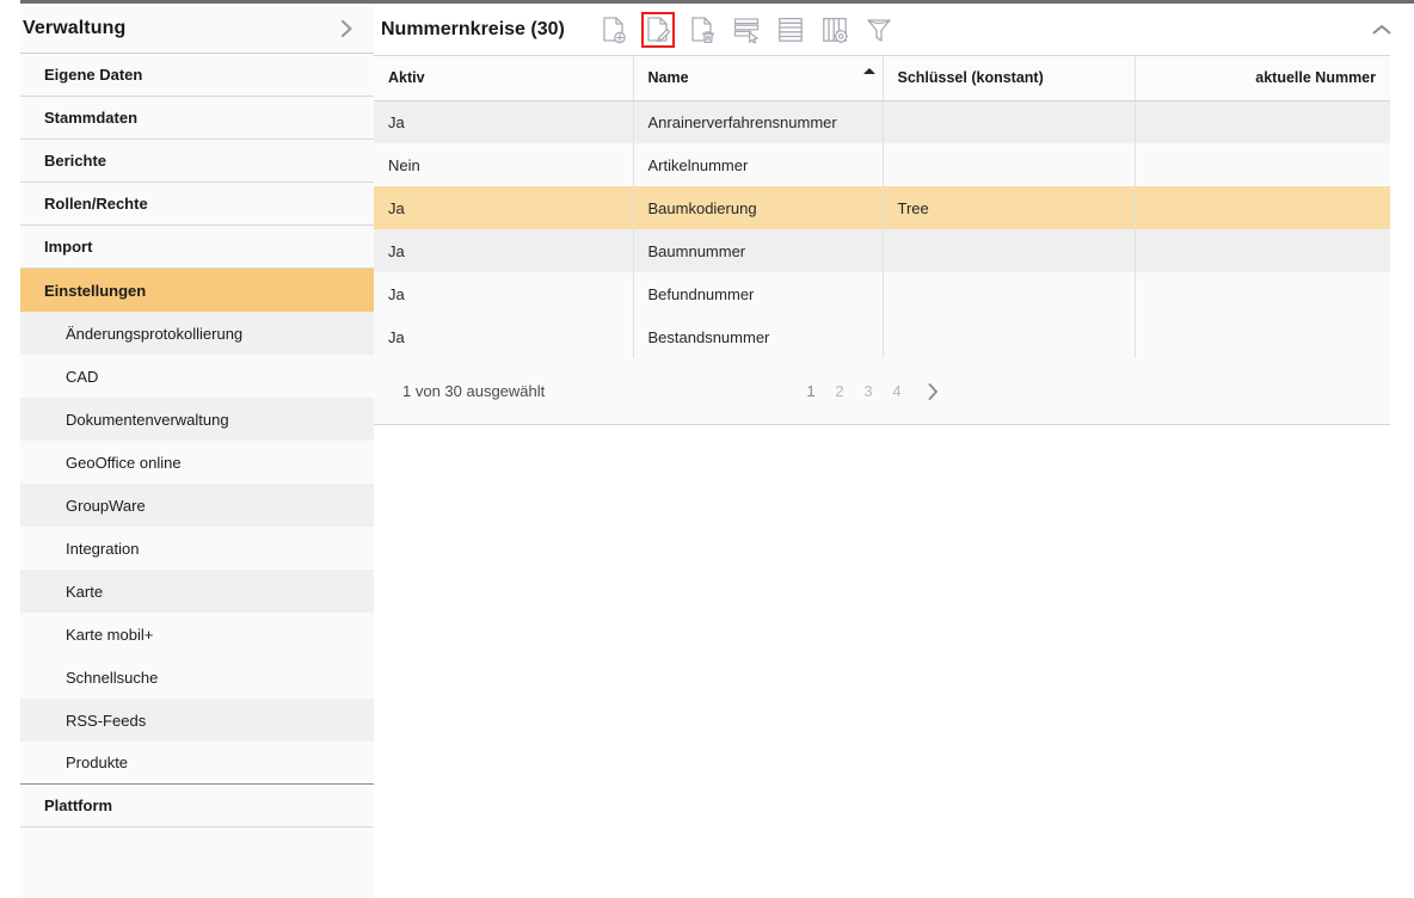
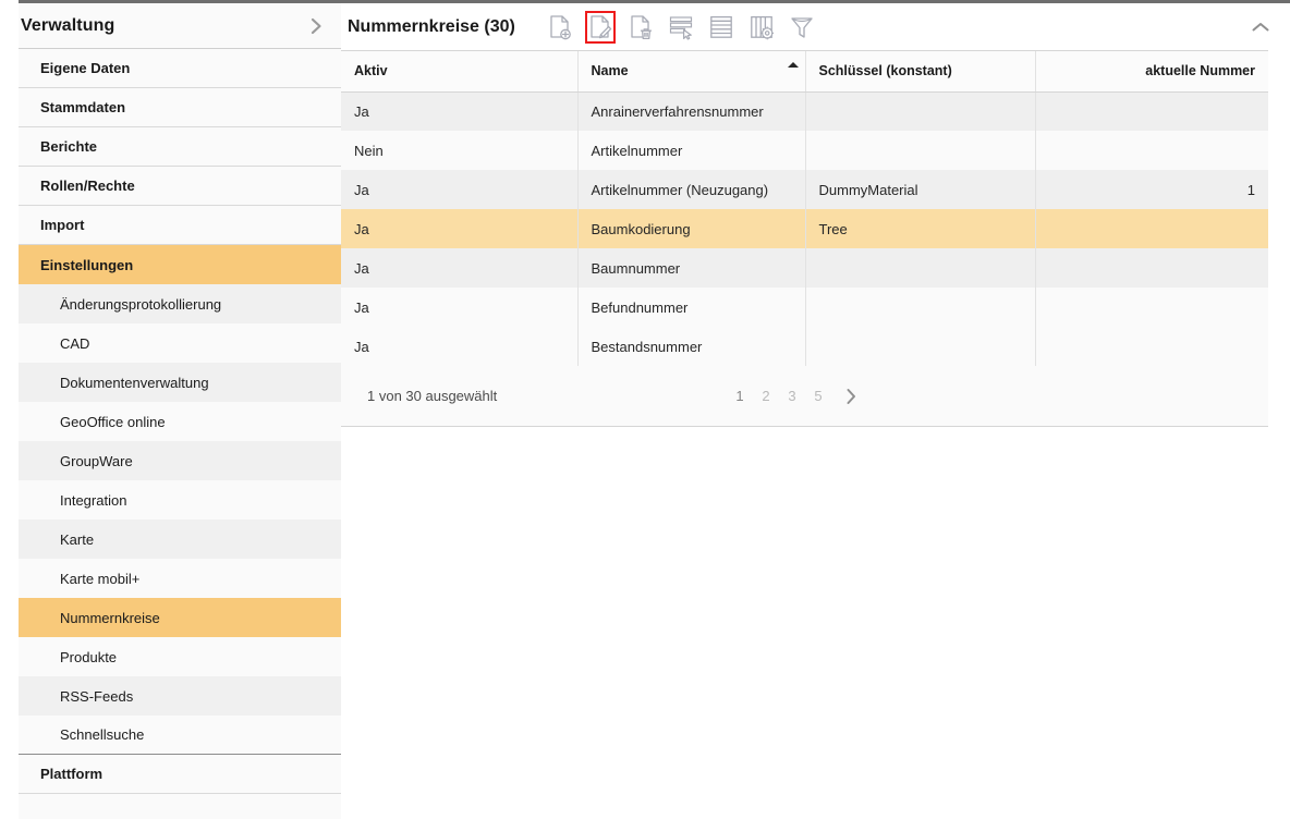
  Verwaltung
  Eigene Daten
  Stammdaten
  Berichte
  Rollen/Rechte
  Import
  Einstellungen
  Änderungsprotokollierung
  CAD
  Dokumentenverwaltung
  GeoOffice online
  GroupWare
  Integration
  Karte
  Karte mobil+
+ Nummernkreise
- Schnellsuche
+ Produkte
  RSS-Feeds
- Produkte
+ Schnellsuche
  Plattform
  Nummernkreise (30)
  Aktiv	Name	Schlüssel (konstant)	aktuelle Nummer
  Ja	Anrainerverfahrensnummer
  Nein	Artikelnummer
+ Ja	Artikelnummer (Neuzugang)	DummyMaterial	1
  Ja	Baumkodierung	Tree
  Ja	Baumnummer
  Ja	Befundnummer
  Ja	Bestandsnummer
  1 von 30 ausgewählt
  1
  2
  3
- 4
+ 5
